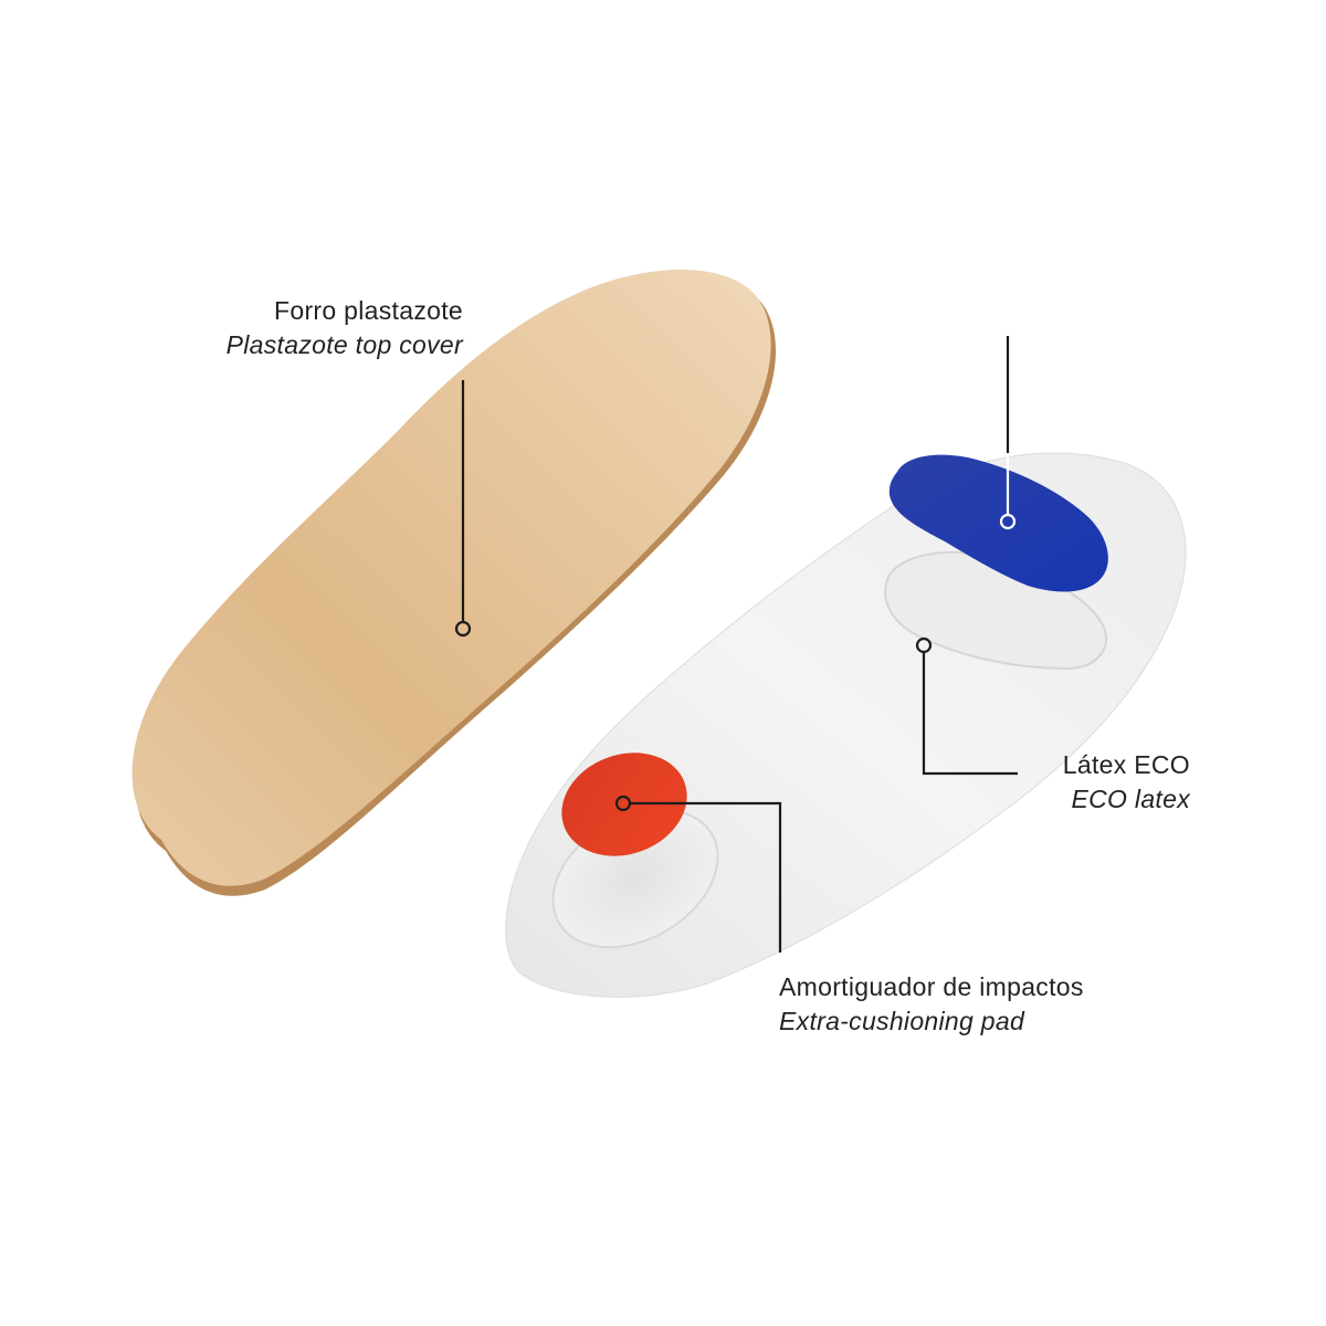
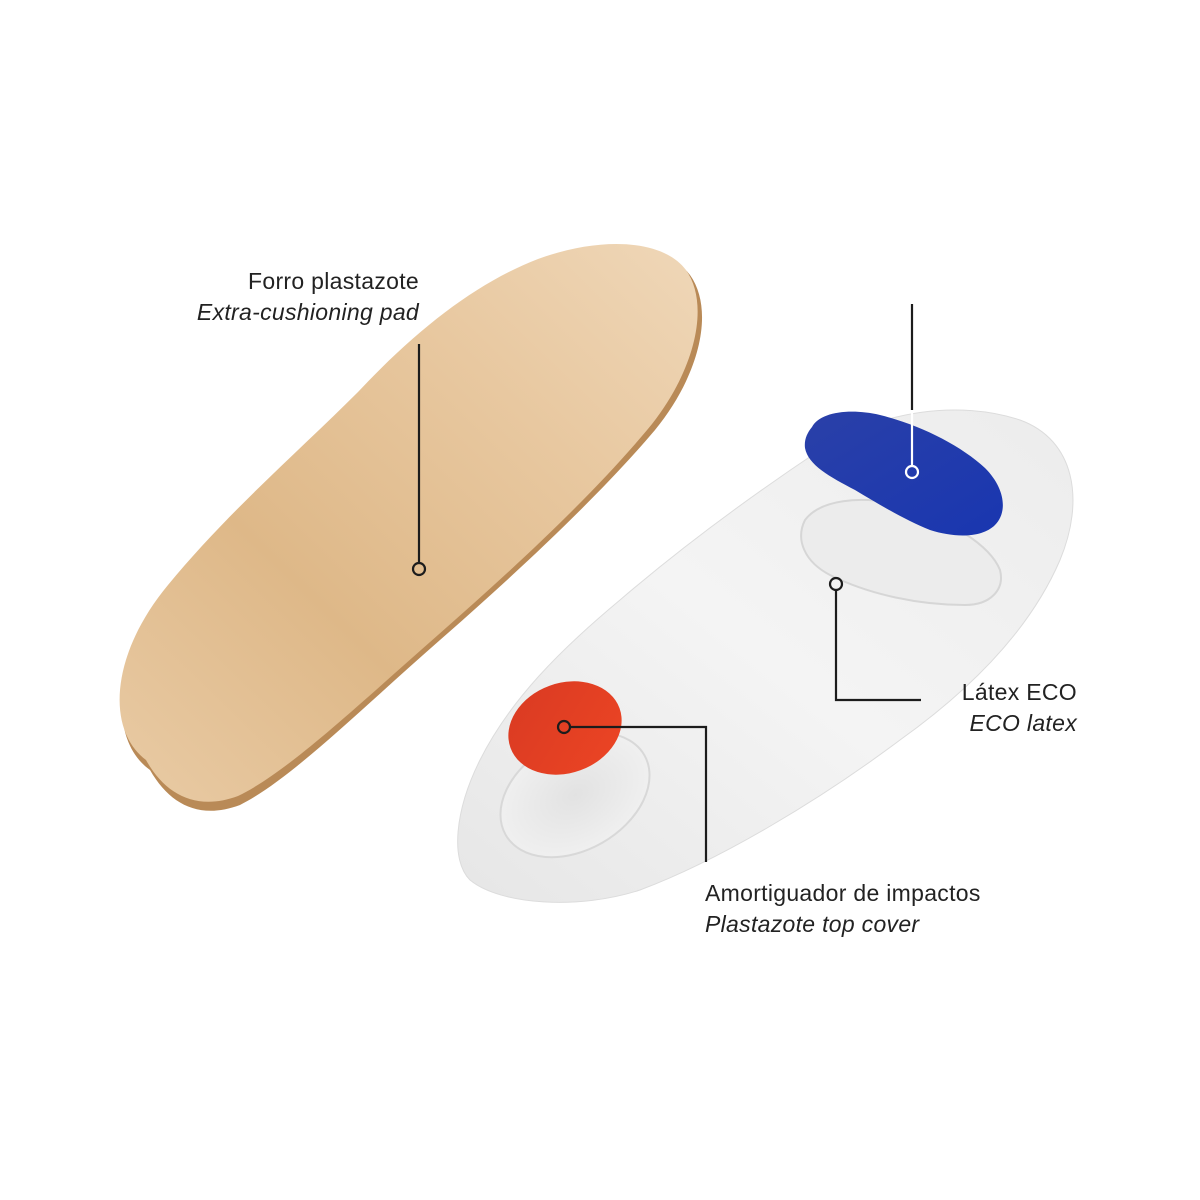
  Forro plastazote
- Plastazote top cover
+ Extra-cushioning pad
  Látex ECO
  ECO latex
  Amortiguador de impactos
- Extra-cushioning pad
+ Plastazote top cover
